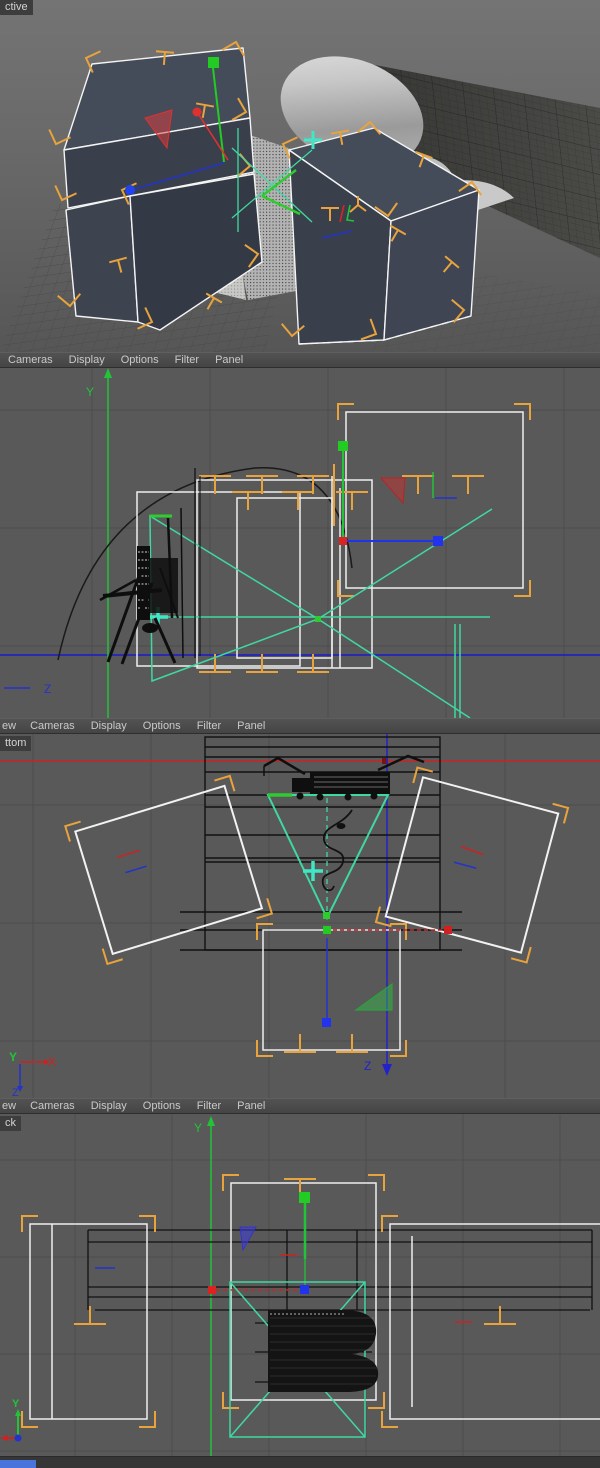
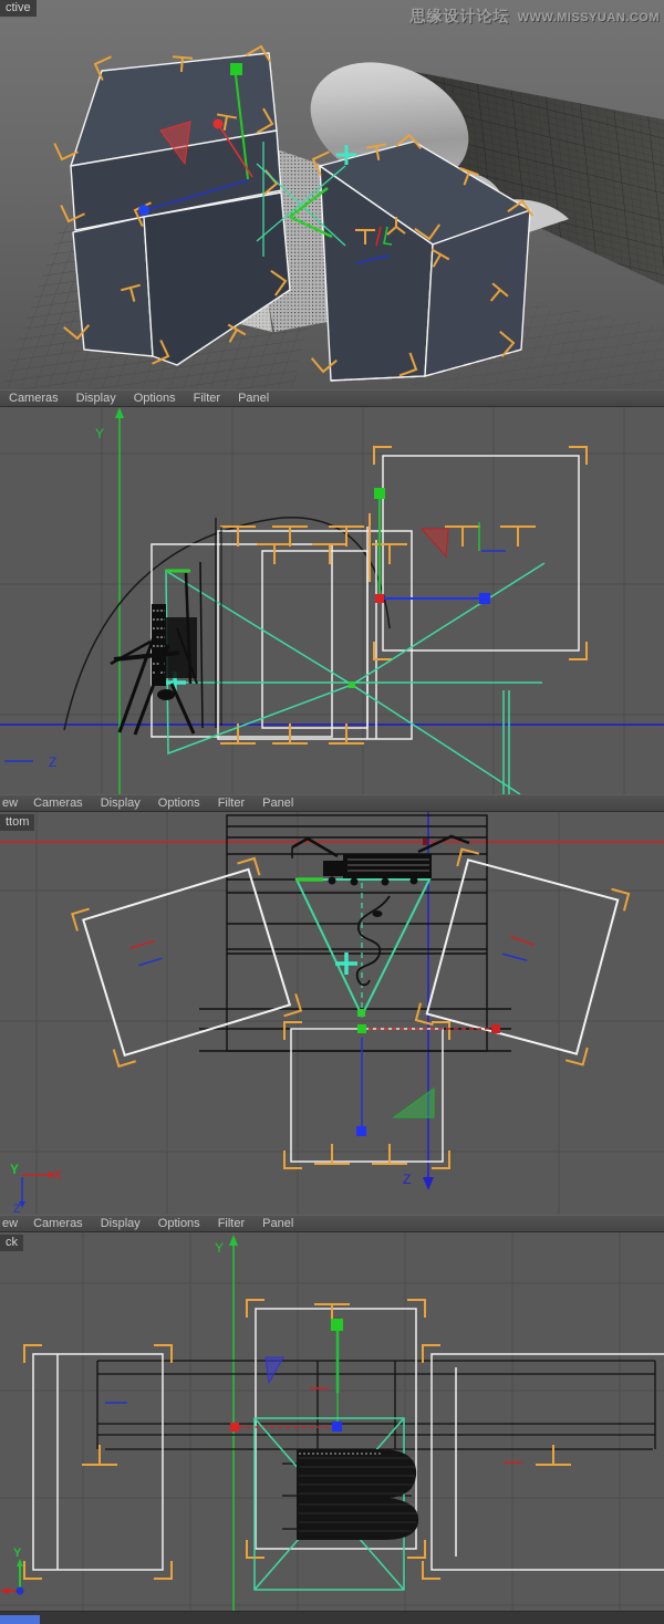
  ctive
+ 思缘设计论坛
+ WWW.MISSYUAN.COM
  Cameras
  Display
  Options
  Filter
  Panel
  Y
  Z
  ew
  Cameras
  Display
  Options
  Filter
  Panel
  ttom
  Z
  Y
  X
  Z
  ew
  Cameras
  Display
  Options
  Filter
  Panel
  ck
  Y
  Y
